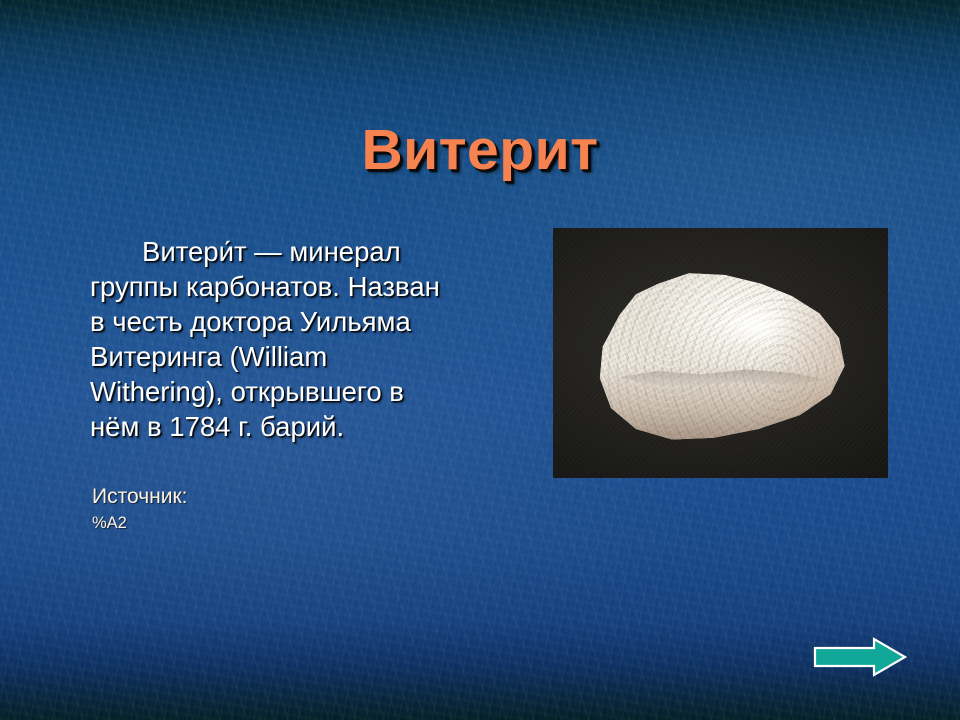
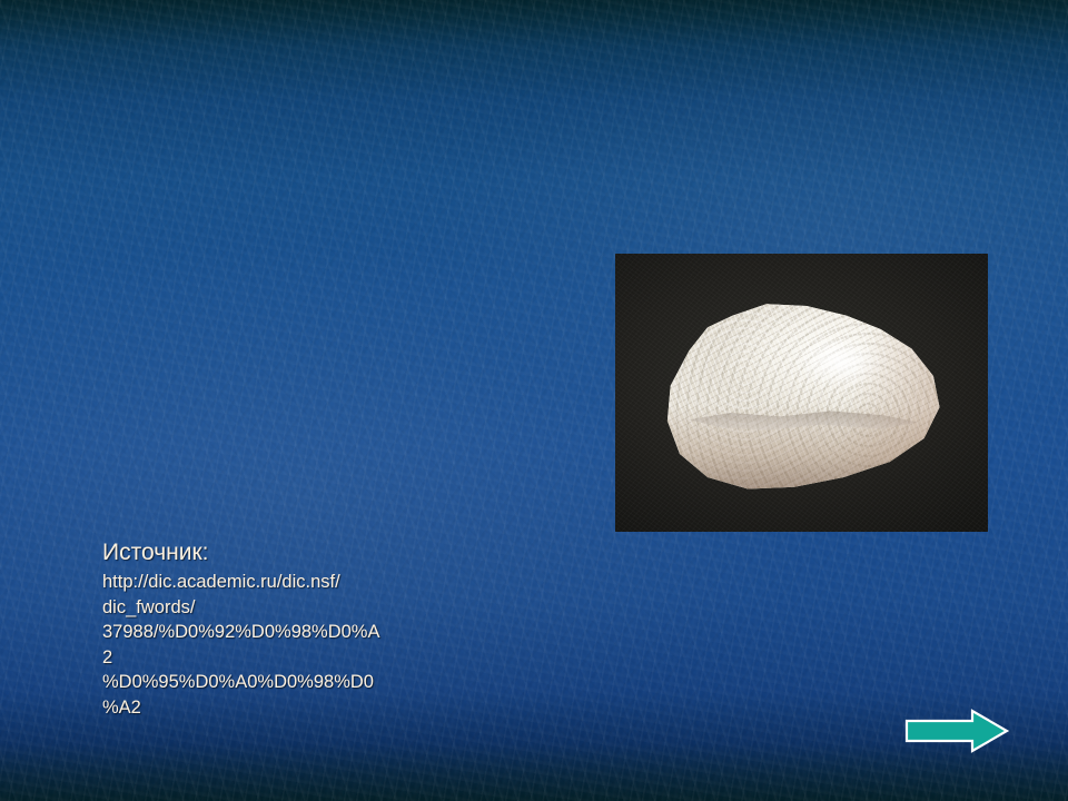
- Витерит
- Витери́т — минерал группы карбонатов. Назван в честь доктора Уильяма Витеринга (William Withering), открывшего в нём в 1784 г. барий.
  Источник:
+ http://dic.academic.ru/dic.nsf/
+ dic_fwords/
+ 37988/%D0%92%D0%98%D0%A2
+ %D0%95%D0%A0%D0%98%D0
  %A2
